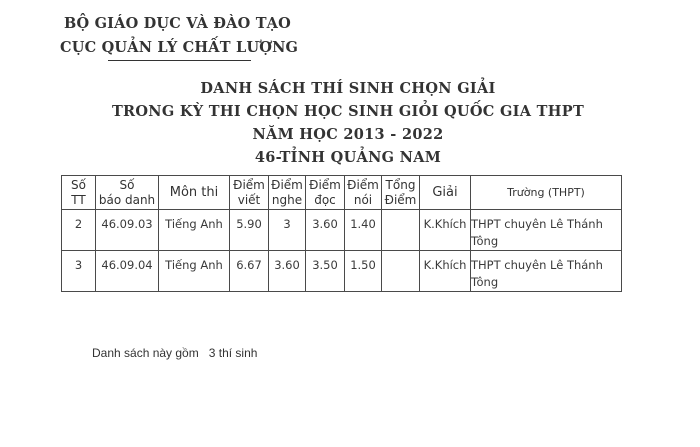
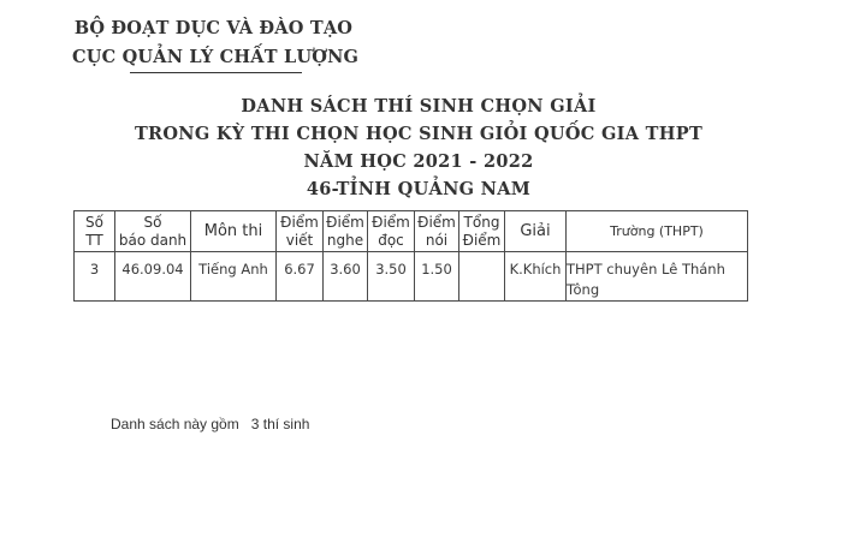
- BỘ GIÁO DỤC VÀ ĐÀO TẠO
+ BỘ ĐOẠT DỤC VÀ ĐÀO TẠO
  CỤC QUẢN LÝ CHẤT LƯỢNG
  DANH SÁCH THÍ SINH CHỌN GIẢI
  TRONG KỲ THI CHỌN HỌC SINH GIỎI QUỐC GIA THPT
- NĂM HỌC 2013 - 2022
+ NĂM HỌC 2021 - 2022
  46-TỈNH QUẢNG NAM
  SốTT	Sốbáo danh	Môn thi	Điểmviết	Điểmnghe	Điểmđọc	Điểmnói	TổngĐiểm	Giải	Trường (THPT)
- 2	46.09.03	Tiếng Anh	5.90	3	3.60	1.40		K.Khích	THPT chuyên Lê Thánh Tông
  3	46.09.04	Tiếng Anh	6.67	3.60	3.50	1.50		K.Khích	THPT chuyên Lê Thánh Tông
  Danh sách này gồm 3 thí sinh
